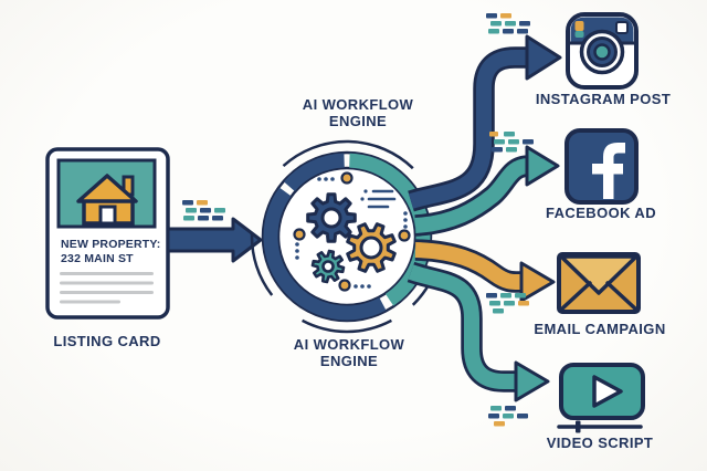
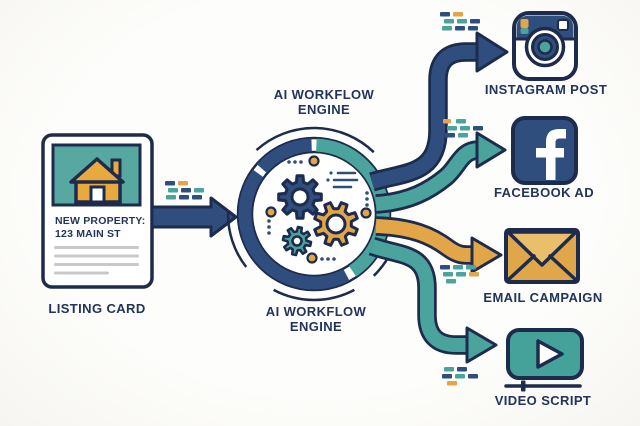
  NEW PROPERTY:
- 232 MAIN ST
+ 123 MAIN ST
  LISTING CARD
  AI WORKFLOW
  ENGINE
  AI WORKFLOW
  ENGINE
  INSTAGRAM POST
  FACEBOOK AD
  EMAIL CAMPAIGN
  VIDEO SCRIPT
